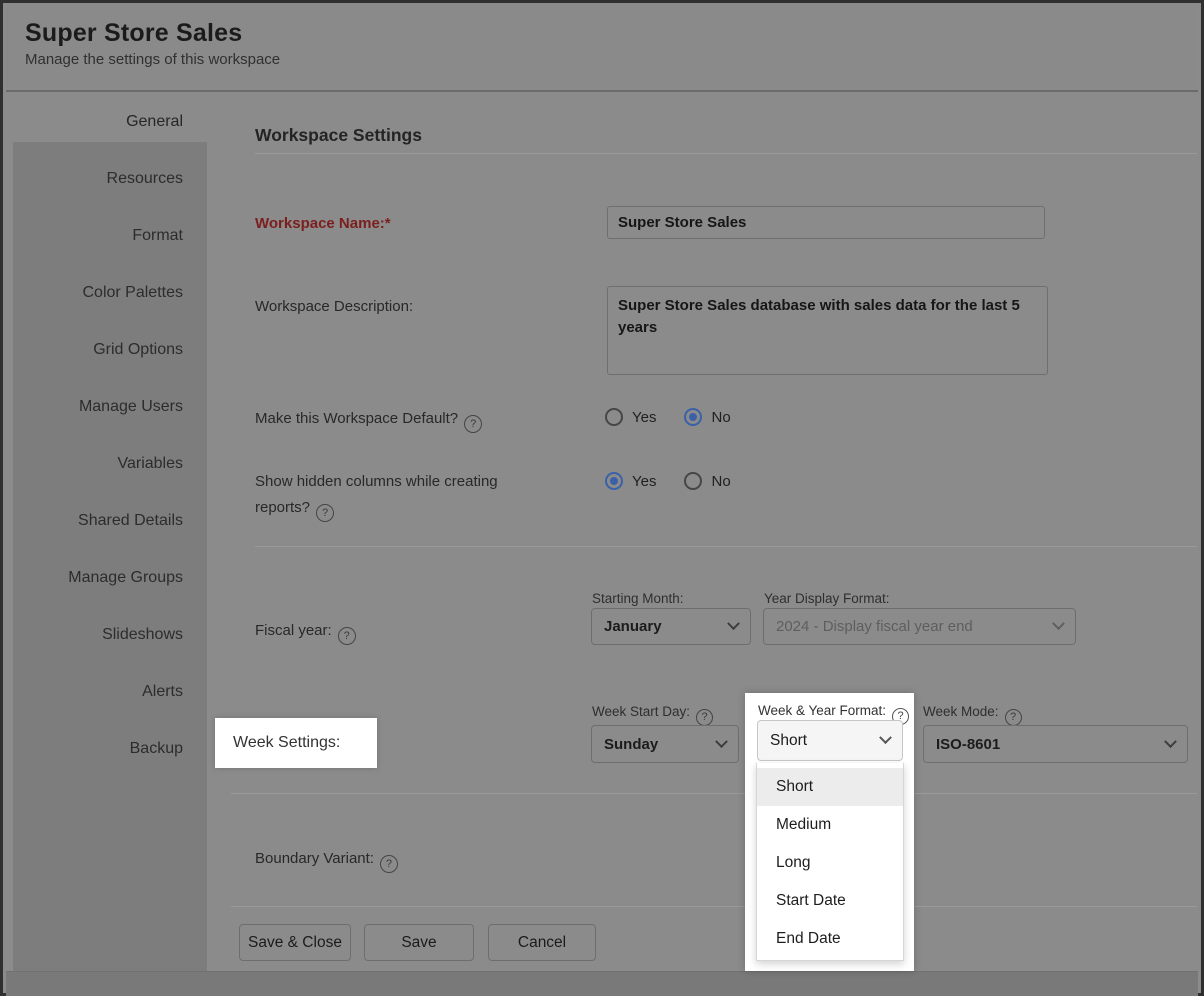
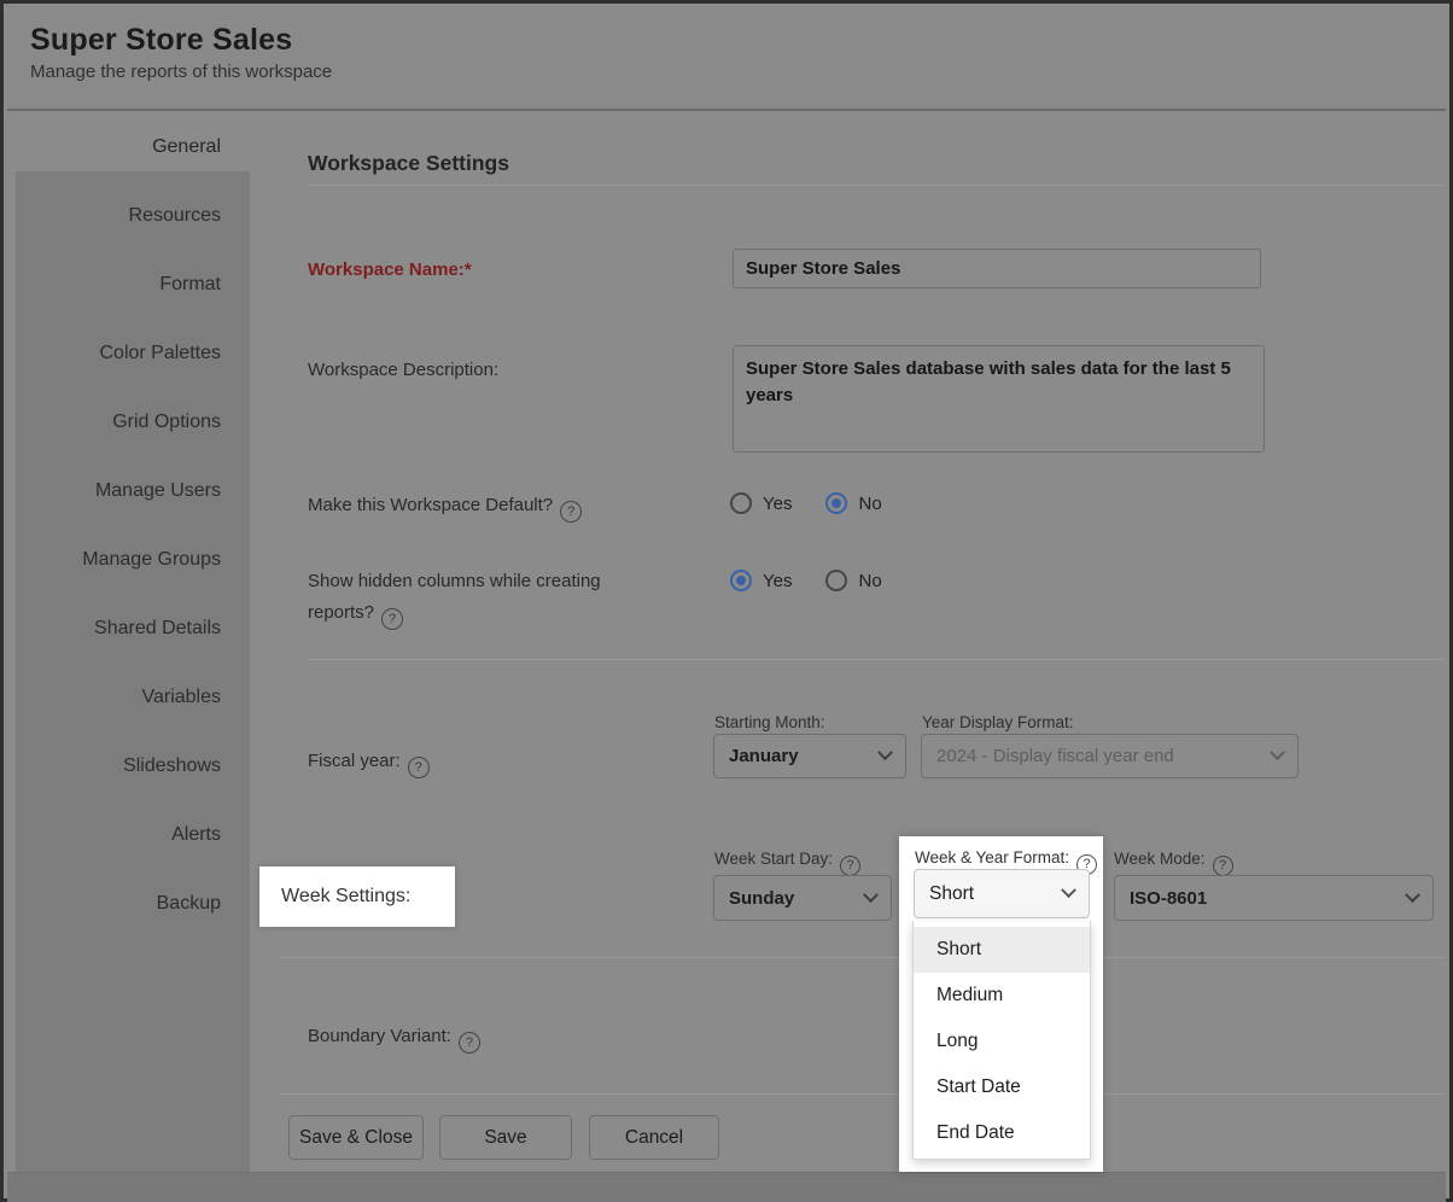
  Super Store Sales
- Manage the settings of this workspace
+ Manage the reports of this workspace
  General
  Resources
  Format
  Color Palettes
  Grid Options
  Manage Users
- Variables
+ Manage Groups
  Shared Details
- Manage Groups
+ Variables
  Slideshows
  Alerts
  Backup
  Workspace Settings
  Workspace Name:*
  Super Store Sales
  Workspace Description:
  Make this Workspace Default? ?
  Yes
  No
  Show hidden columns while creating
  reports? ?
  Yes
  No
  Fiscal year: ?
  Starting Month:
  January
  Year Display Format:
  2024 - Display fiscal year end
  Week Start Day: ?
  Sunday
  Week Mode: ?
  ISO-8601
  Boundary Variant: ?
  Save & Close
  Save
  Cancel
  Week Settings:
  Week & Year Format: ?
  Short
  Short
  Medium
  Long
  Start Date
  End Date
